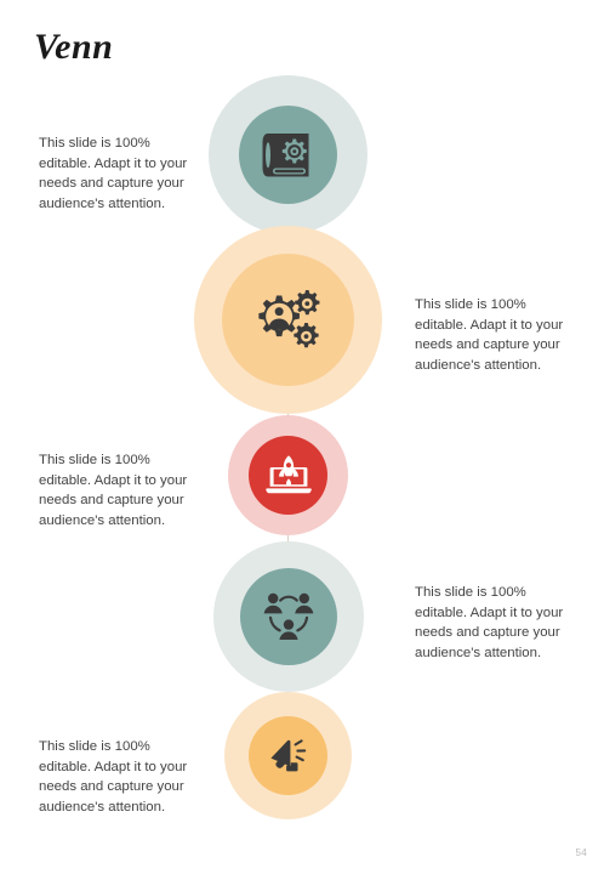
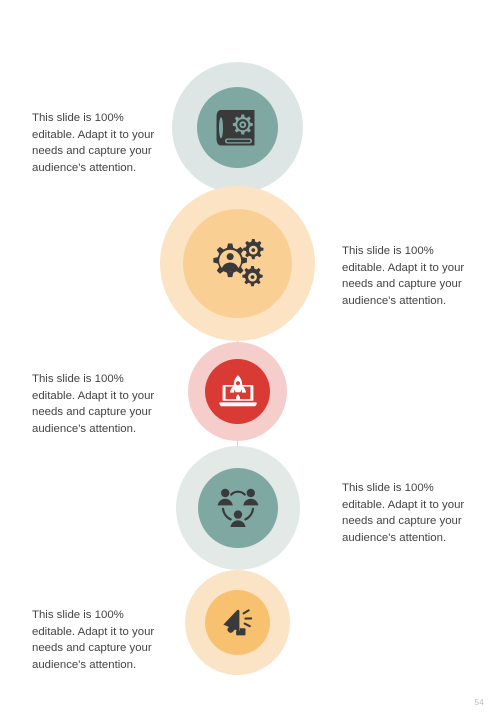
- Venn
  This slide is 100% editable. Adapt it to your needs and capture your audience's attention.
  This slide is 100% editable. Adapt it to your needs and capture your audience's attention.
  This slide is 100% editable. Adapt it to your needs and capture your audience's attention.
  This slide is 100% editable. Adapt it to your needs and capture your audience's attention.
  This slide is 100% editable. Adapt it to your needs and capture your audience's attention.
  54
